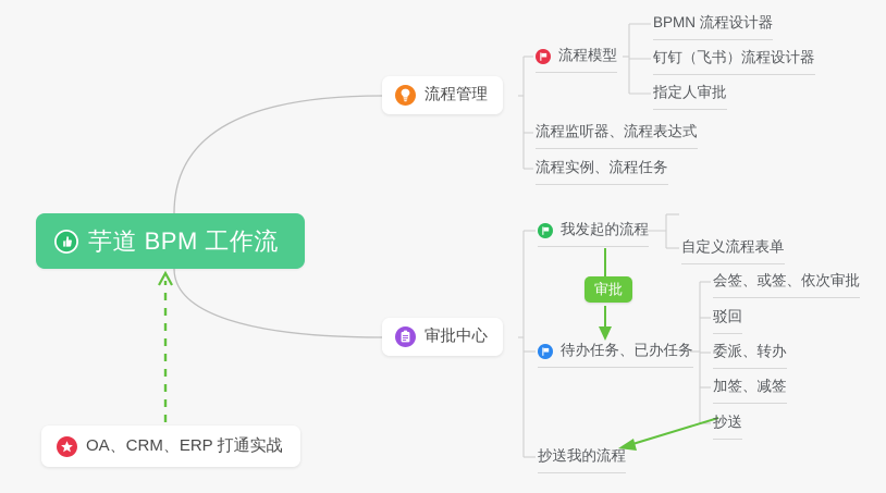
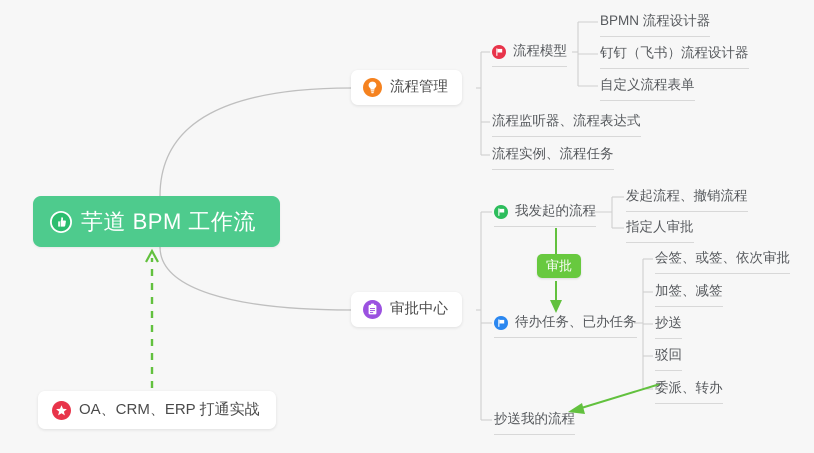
  芋道 BPM 工作流
  流程管理
  流程模型
  BPMN 流程设计器
  钉钉（飞书）流程设计器
- 指定人审批
+ 自定义流程表单
  流程监听器、流程表达式
  流程实例、流程任务
  审批中心
  我发起的流程
+ 发起流程、撤销流程
- 自定义流程表单
+ 指定人审批
  审批
  待办任务、已办任务
  会签、或签、依次审批
- 驳回
+ 加签、减签
- 委派、转办
+ 抄送
- 加签、减签
+ 驳回
- 抄送
+ 委派、转办
  抄送我的流程
  OA、CRM、ERP 打通实战
